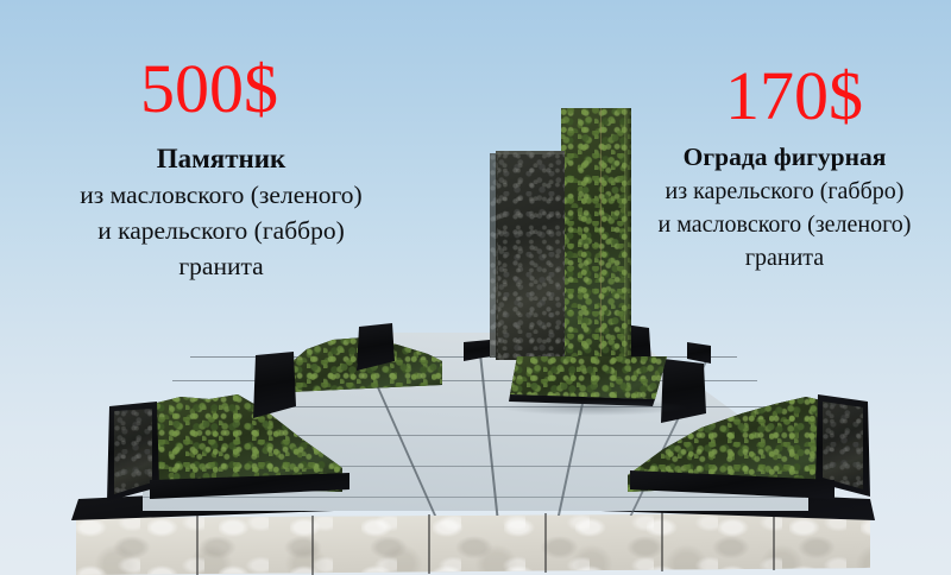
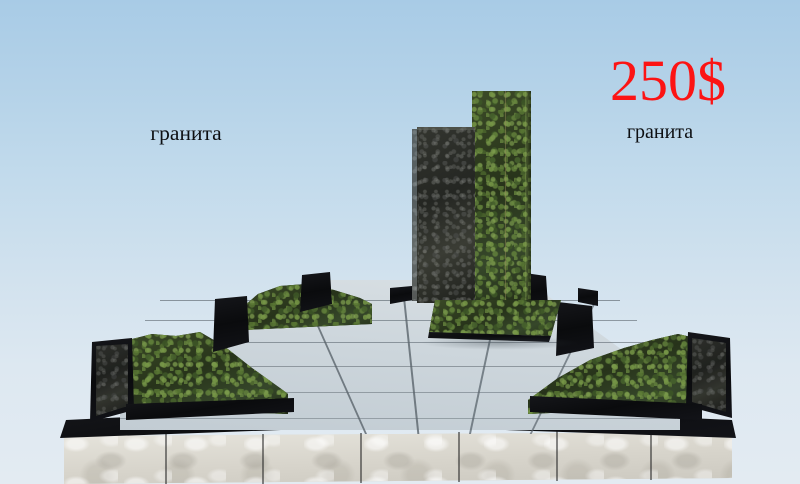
- 500$
- Памятник
- из масловского (зеленого)
- и карельского (габбро)
  гранита
- 170$
+ 250$
- Ограда фигурная
- из карельского (габбро)
- и масловского (зеленого)
  гранита
